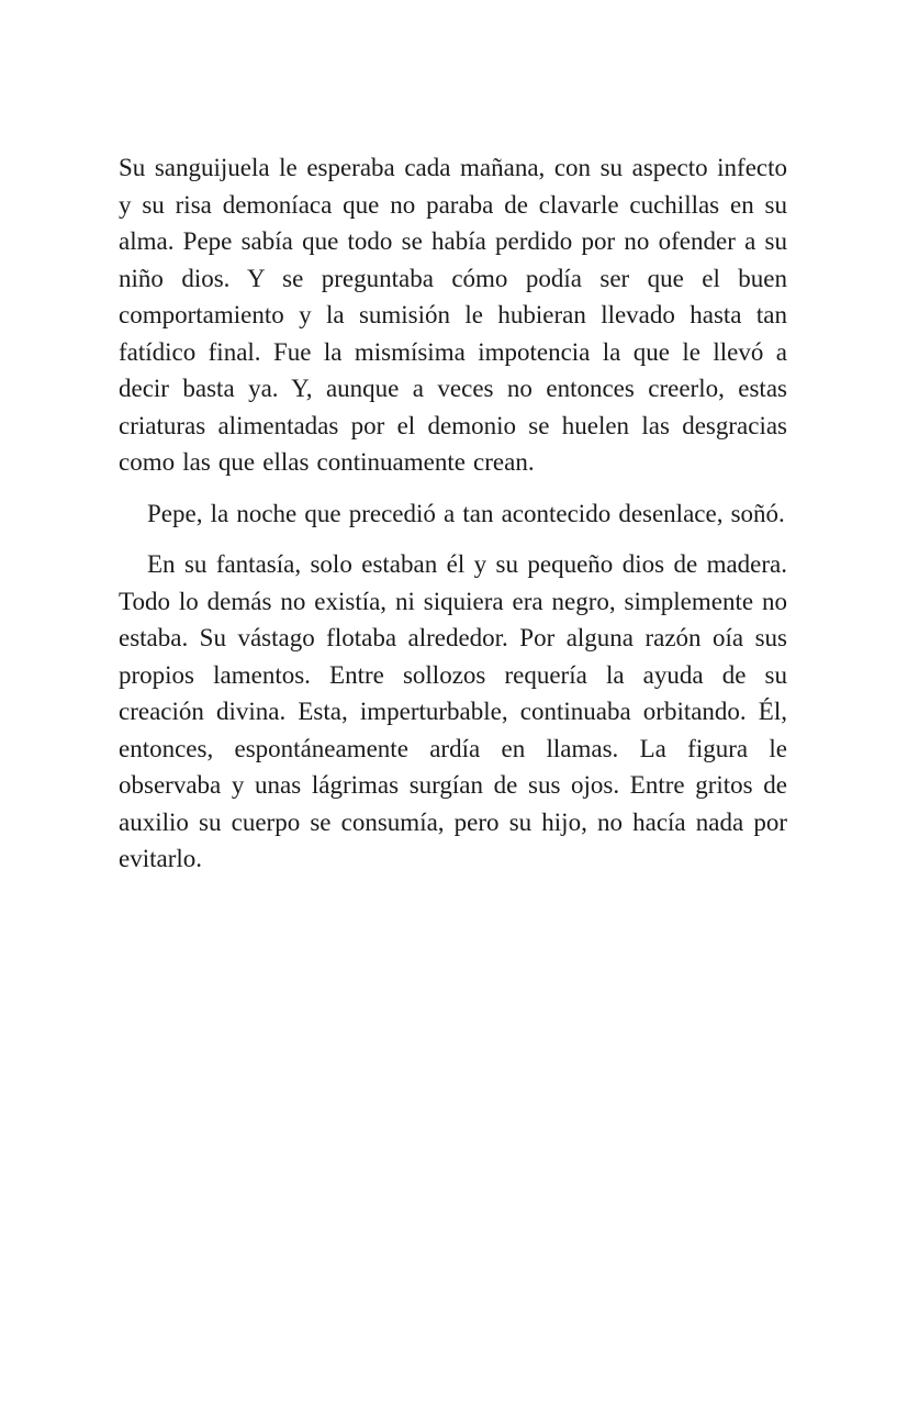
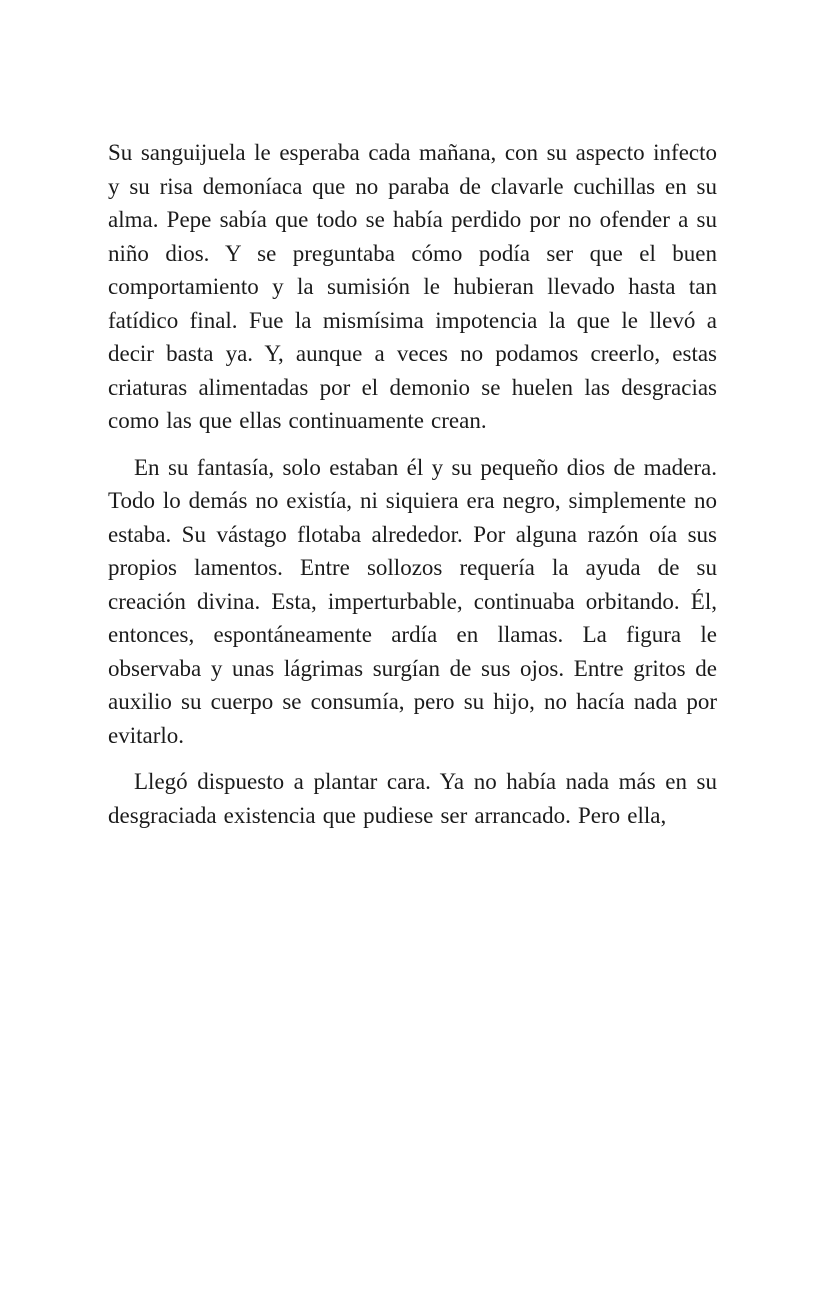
- Su sanguijuela le esperaba cada mañana, con su aspecto infecto y su risa demoníaca que no paraba de clavarle cuchillas en su alma. Pepe sabía que todo se había perdido por no ofender a su niño dios. Y se preguntaba cómo podía ser que el buen comportamiento y la sumisión le hubieran llevado hasta tan fatídico final. Fue la mismísima impotencia la que le llevó a decir basta ya. Y, aunque a veces no entonces creerlo, estas criaturas alimentadas por el demonio se huelen las desgracias como las que ellas continuamente crean.
+ Su sanguijuela le esperaba cada mañana, con su aspecto infecto y su risa demoníaca que no paraba de clavarle cuchillas en su alma. Pepe sabía que todo se había perdido por no ofender a su niño dios. Y se preguntaba cómo podía ser que el buen comportamiento y la sumisión le hubieran llevado hasta tan fatídico final. Fue la mismísima impotencia la que le llevó a decir basta ya. Y, aunque a veces no podamos creerlo, estas criaturas alimentadas por el demonio se huelen las desgracias como las que ellas continuamente crean.
- Pepe, la noche que precedió a tan acontecido desenlace, soñó.
  En su fantasía, solo estaban él y su pequeño dios de madera. Todo lo demás no existía, ni siquiera era negro, simplemente no estaba. Su vástago flotaba alrededor. Por alguna razón oía sus propios lamentos. Entre sollozos requería la ayuda de su creación divina. Esta, imperturbable, continuaba orbitando. Él, entonces, espontáneamente ardía en llamas. La figura le observaba y unas lágrimas surgían de sus ojos. Entre gritos de auxilio su cuerpo se consumía, pero su hijo, no hacía nada por evitarlo.
+ Llegó dispuesto a plantar cara. Ya no había nada más en su desgraciada existencia que pudiese ser arrancado. Pero ella,
